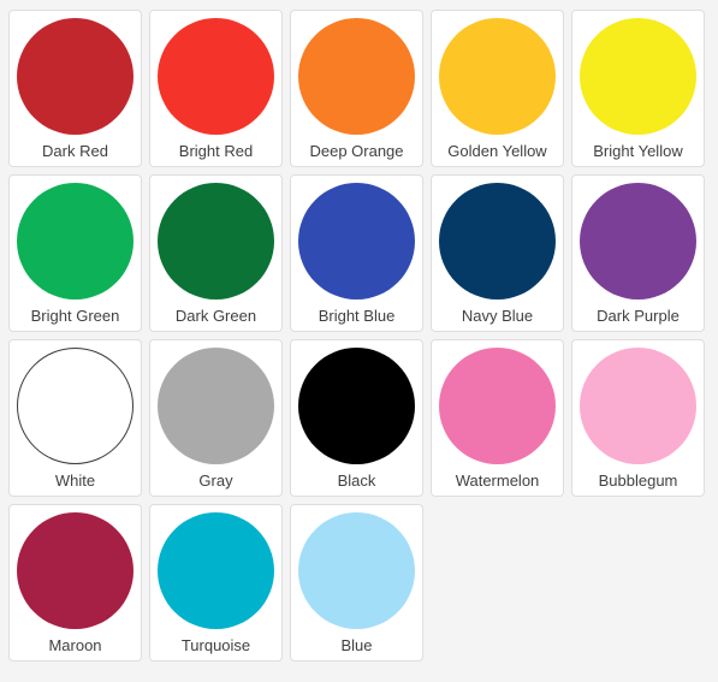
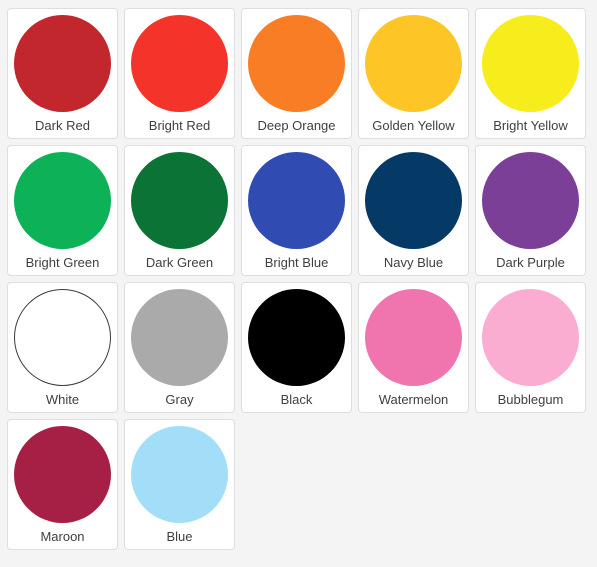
  Dark Red
  Bright Red
  Deep Orange
  Golden Yellow
  Bright Yellow
  Bright Green
  Dark Green
  Bright Blue
  Navy Blue
  Dark Purple
  White
  Gray
  Black
  Watermelon
  Bubblegum
  Maroon
- Turquoise
  Blue
